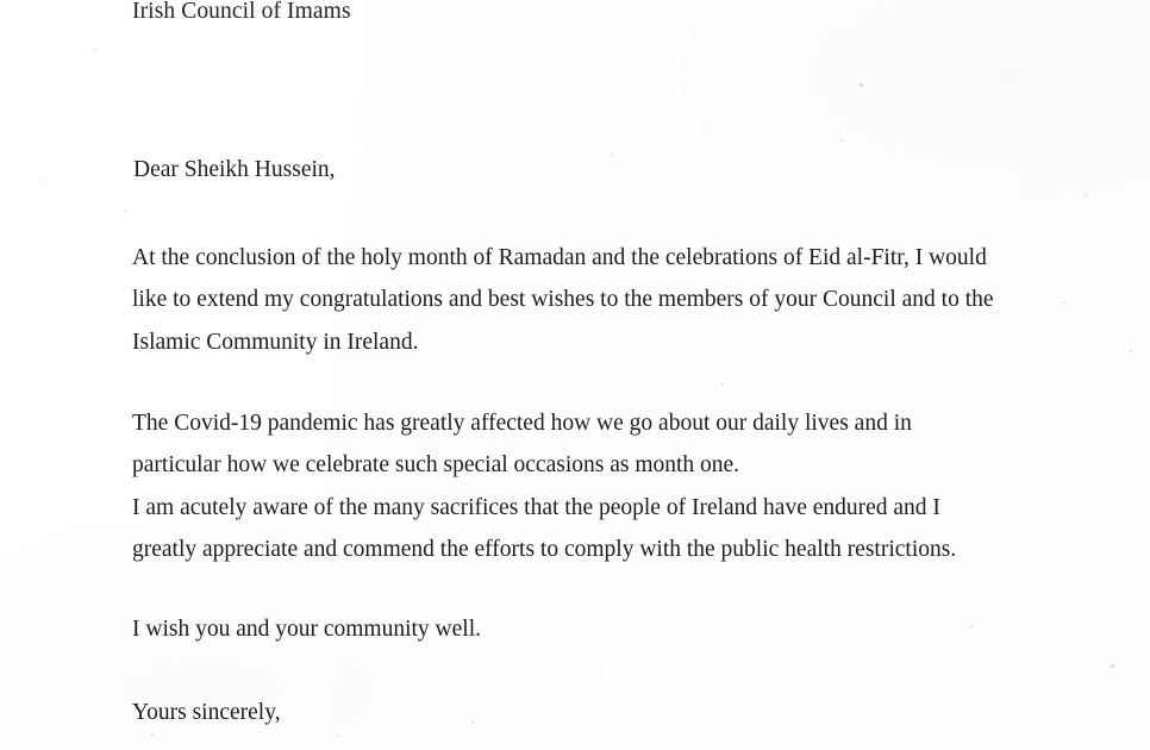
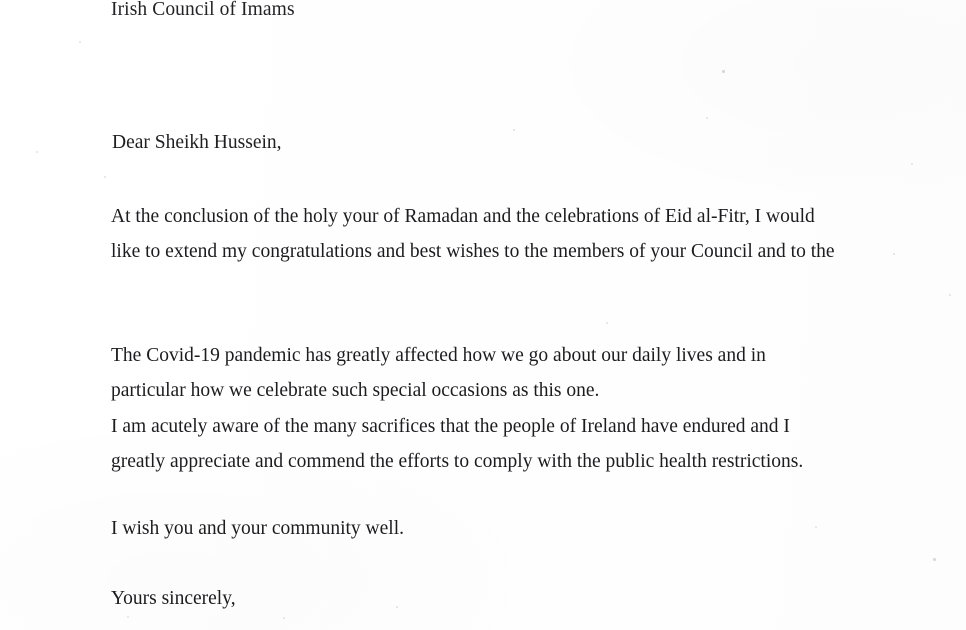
  Irish Council of Imams
  Dear Sheikh Hussein,
- At the conclusion of the holy month of Ramadan and the celebrations of Eid al-Fitr, I would
+ At the conclusion of the holy your of Ramadan and the celebrations of Eid al-Fitr, I would
  like to extend my congratulations and best wishes to the members of your Council and to the
- Islamic Community in Ireland.
  The Covid-19 pandemic has greatly affected how we go about our daily lives and in
- particular how we celebrate such special occasions as month one.
+ particular how we celebrate such special occasions as this one.
  I am acutely aware of the many sacrifices that the people of Ireland have endured and I
  greatly appreciate and commend the efforts to comply with the public health restrictions.
  I wish you and your community well.
  Yours sincerely,
